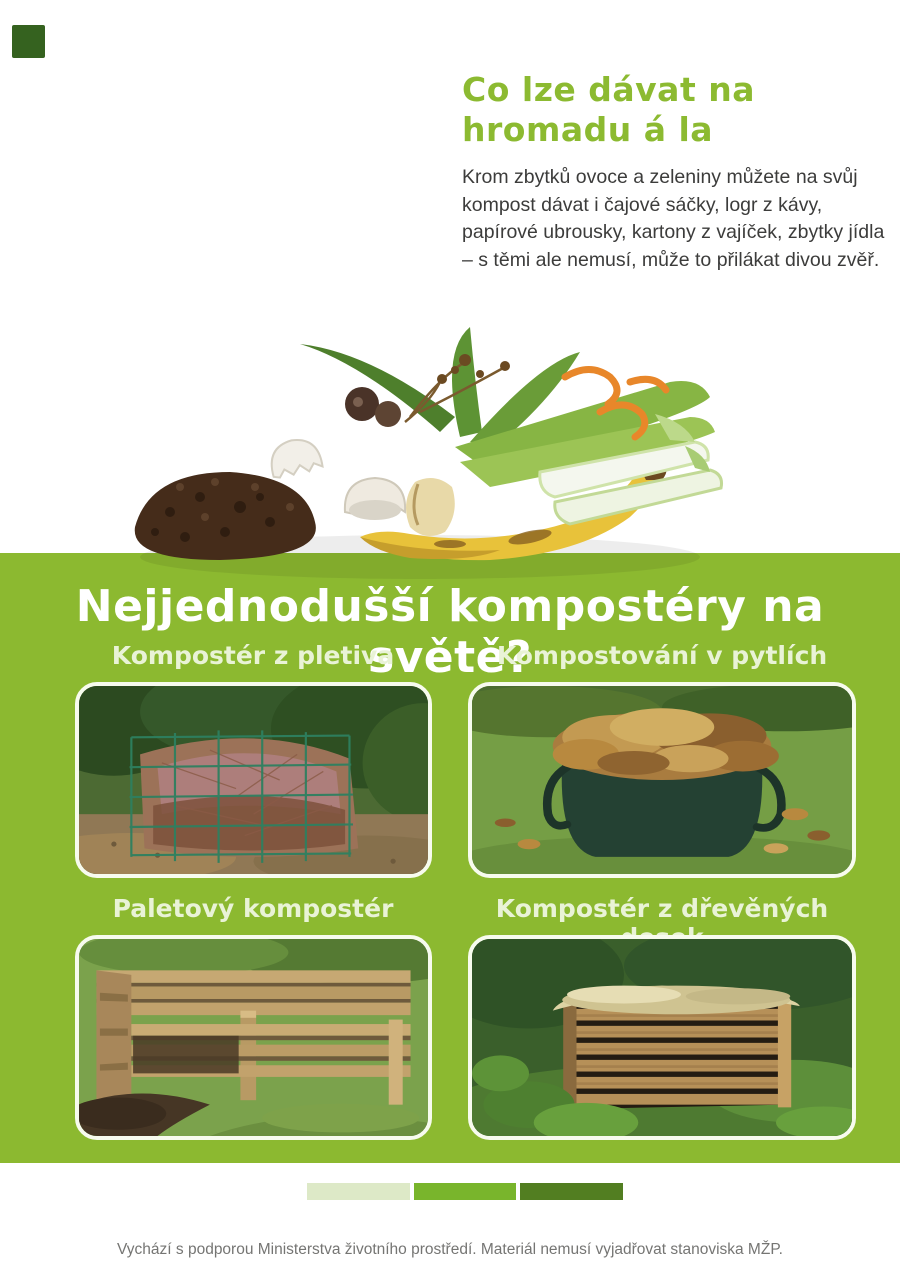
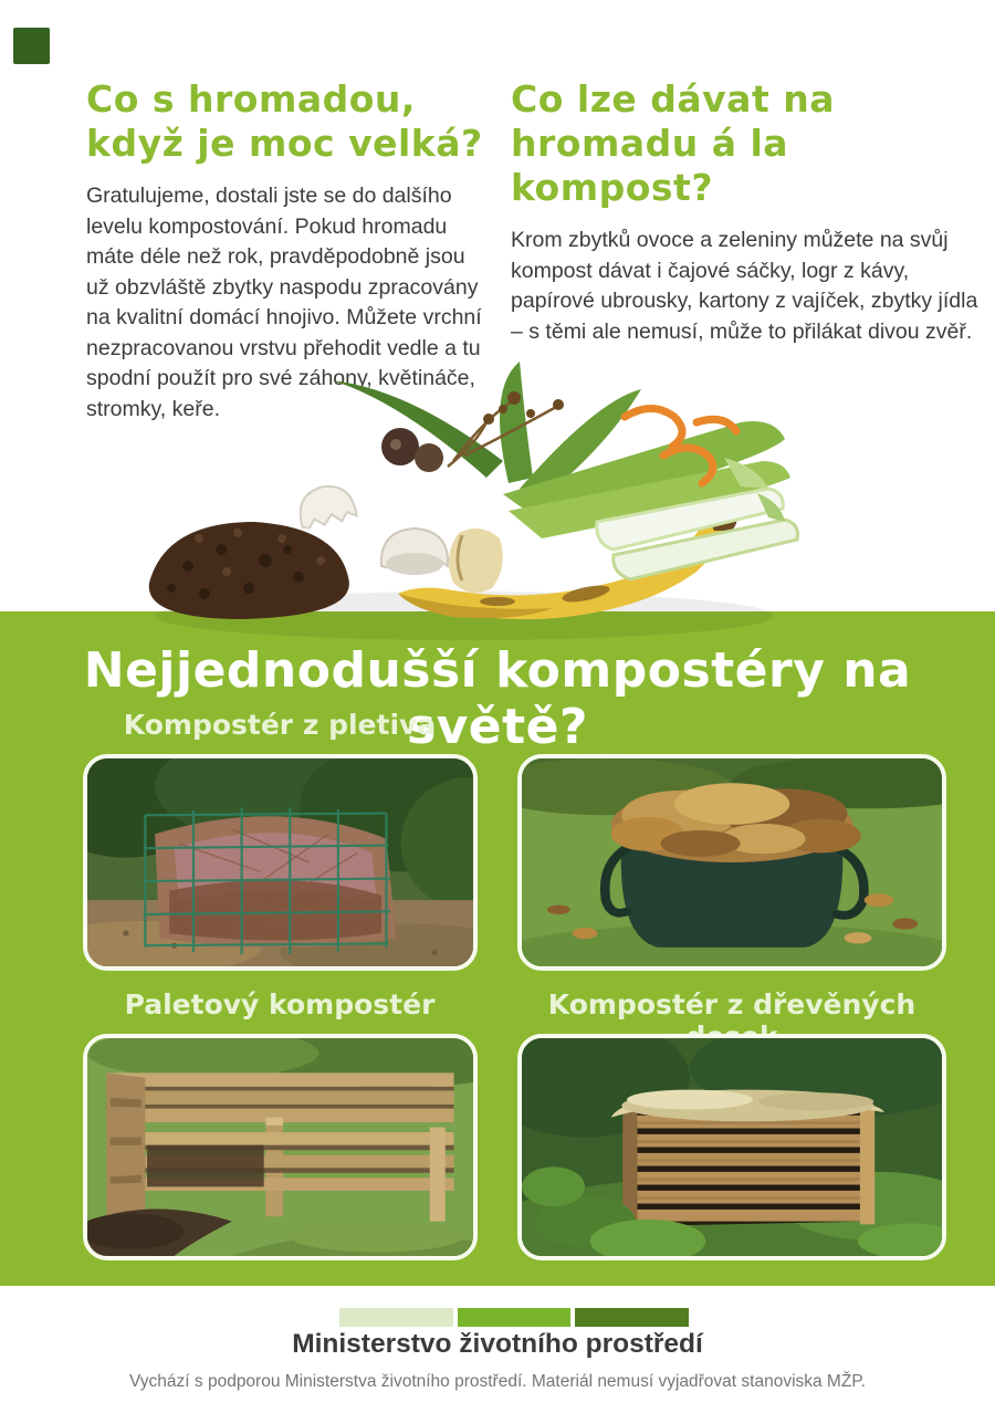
+ Co s hromadou,
+ když je moc velká?
+ Gratulujeme, dostali jste se do dalšího levelu kompostování. Pokud hromadu máte déle než rok, pravděpodobně jsou už obzvláště zbytky naspodu zpracovány na kvalitní domácí hnojivo. Můžete vrchní nezpracovanou vrstvu přehodit vedle a tu spodní použít pro své záhony, květináče, stromky, keře.
  Co lze dávat na
  hromadu á la
+ kompost?
  Krom zbytků ovoce a zeleniny můžete na svůj kompost dávat i čajové sáčky, logr z kávy, papírové ubrousky, kartony z vajíček, zbytky jídla – s těmi ale nemusí, může to přilákat divou zvěř.
  Nejjednodušší kompostéry na světě?
  Kompostér z pletiva
- Kompostování v pytlích
  Paletový kompostér
  Kompostér z dřevěných
+ Ministerstvo životního prostředí
  Vychází s podporou Ministerstva životního prostředí. Materiál nemusí vyjadřovat stanoviska MŽP.
